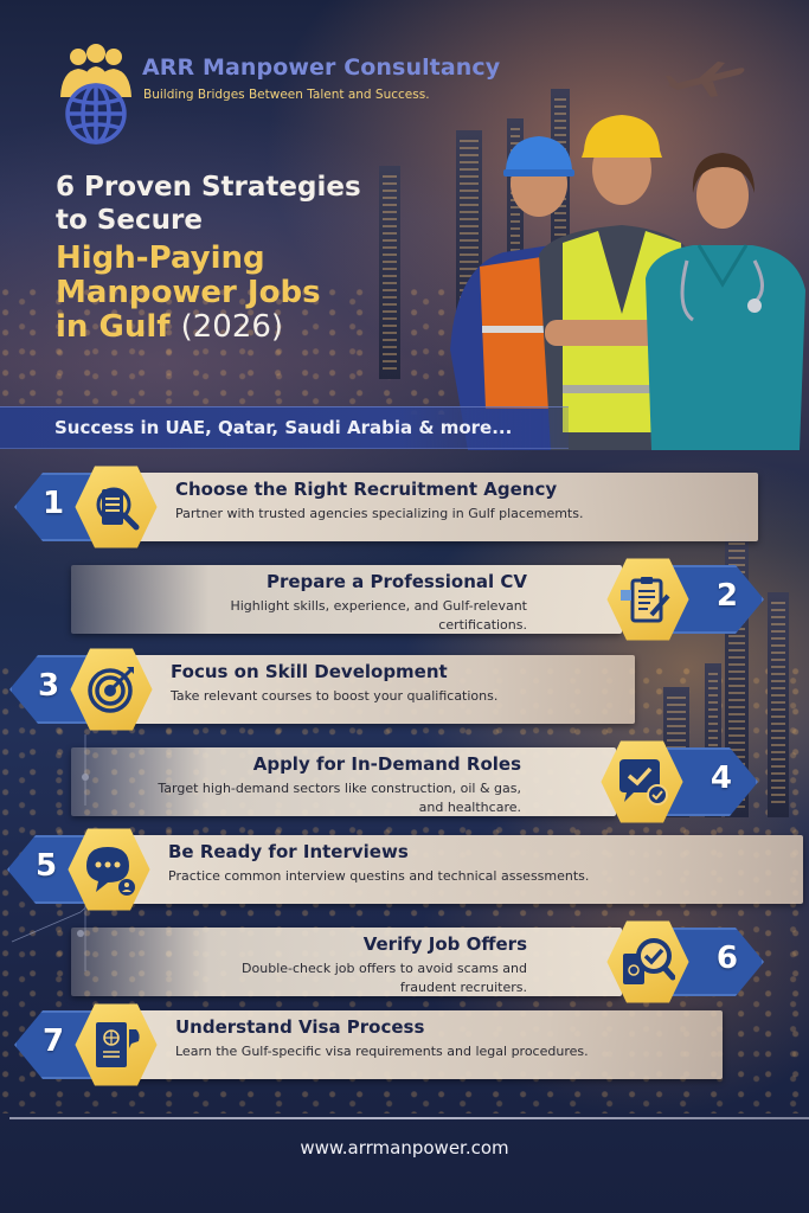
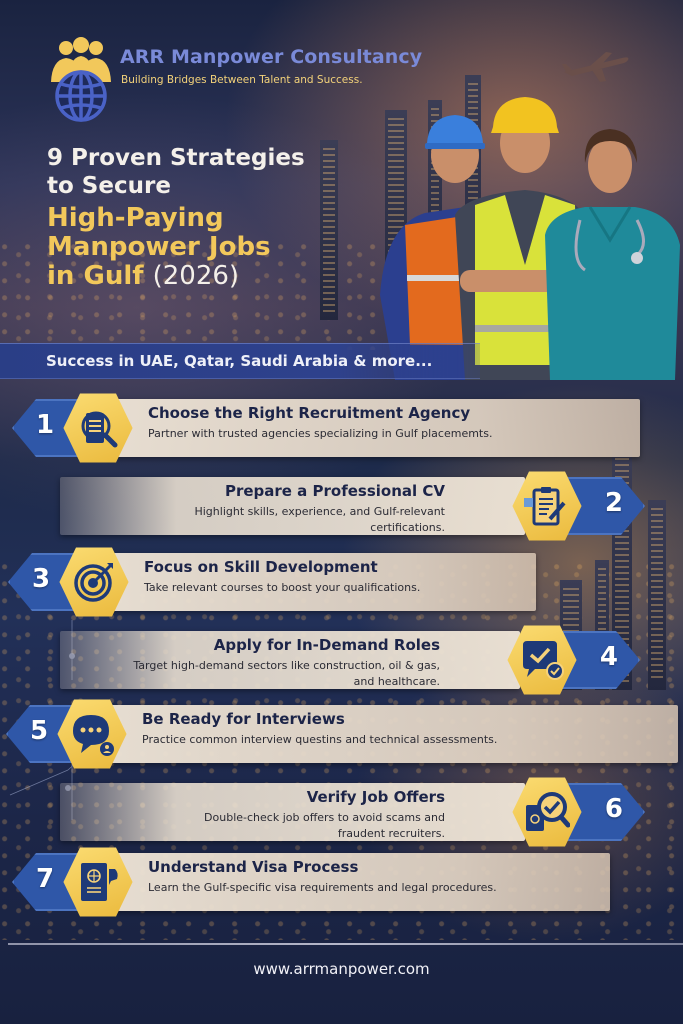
  ARR Manpower Consultancy
  Building Bridges Between Talent and Success.
- 6 Proven Strategies
+ 9 Proven Strategies
  to Secure
  High-Paying
  Manpower Jobs
  in Gulf (2026)
  Success in UAE, Qatar, Saudi Arabia & more...
  1
  Choose the Right Recruitment Agency
  Partner with trusted agencies specializing in Gulf placememts.
  2
  Prepare a Professional CV
  Highlight skills, experience, and Gulf-relevant
  certifications.
  3
  Focus on Skill Development
  Take relevant courses to boost your qualifications.
  4
  Apply for In-Demand Roles
  Target high-demand sectors like construction, oil & gas,
  and healthcare.
  5
  Be Ready for Interviews
  Practice common interview questins and technical assessments.
  6
  Verify Job Offers
  Double-check job offers to avoid scams and
  fraudent recruiters.
  7
  Understand Visa Process
  Learn the Gulf-specific visa requirements and legal procedures.
  www.arrmanpower.com
